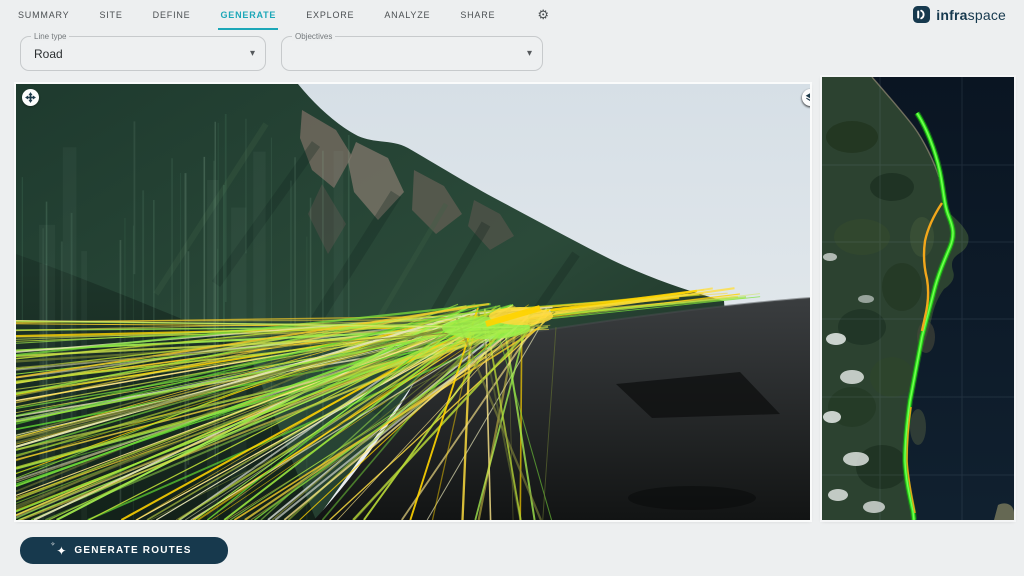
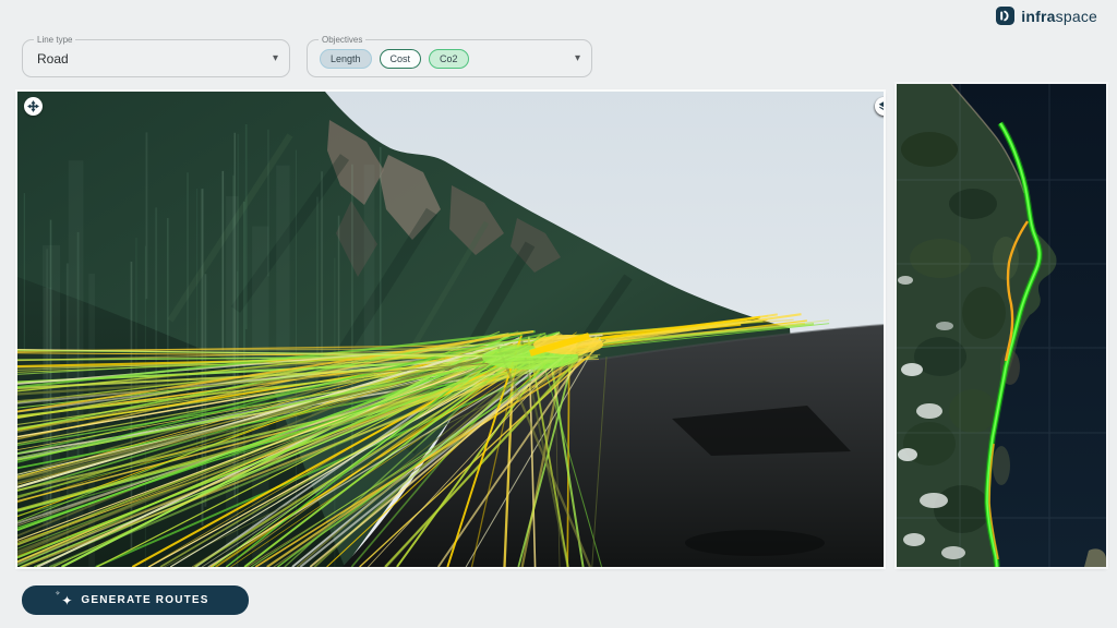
- SUMMARY
- SITE
- DEFINE
- GENERATE
- EXPLORE
- ANALYZE
- SHARE
- ⚙
  infraspace
  Line type
  Road
  ▾
  Objectives
+ Length
+ Cost
+ Co2
  ▾
  ✦
  GENERATE ROUTES
